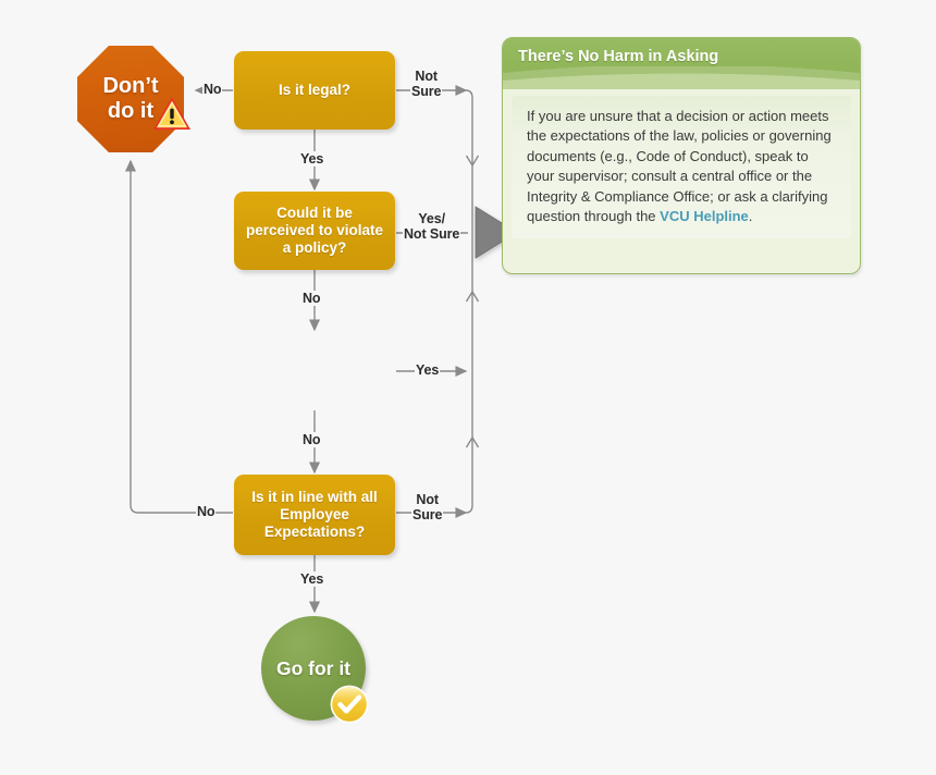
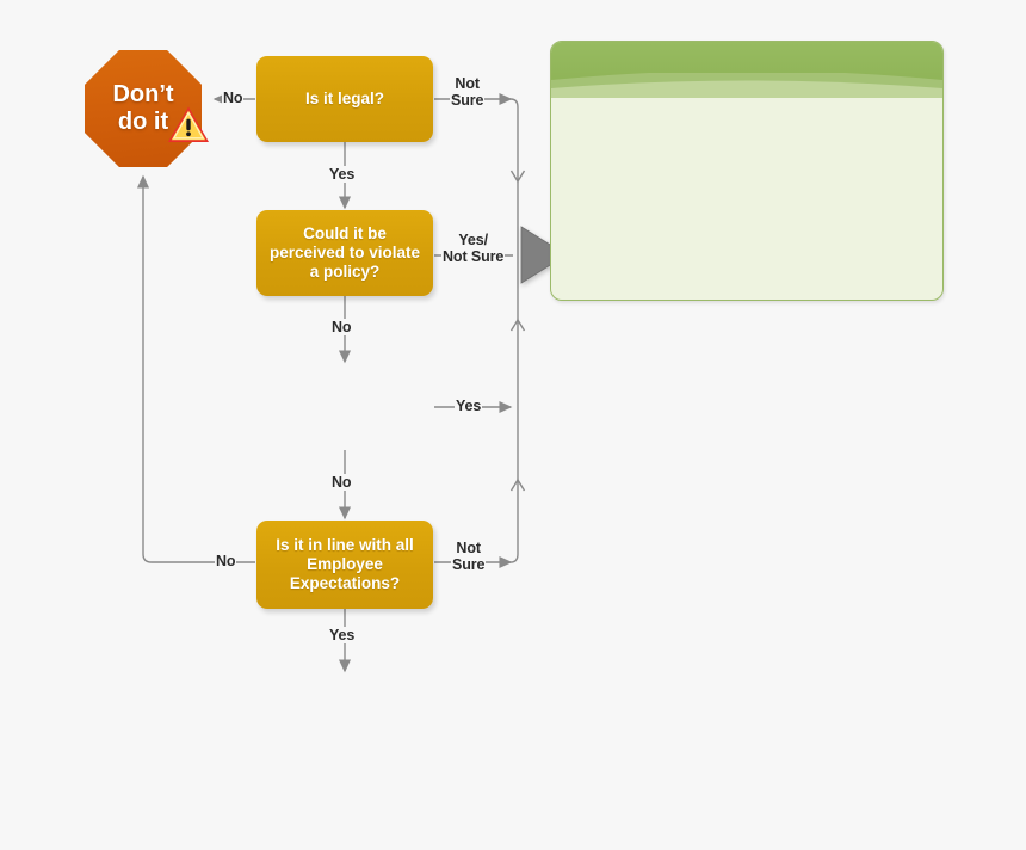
  Don’t
  do it
  Is it legal?
  Could it be
  perceived to violate
  a policy?
  Is it in line with all
  Employee
  Expectations?
  No
  Not
  Sure
  Yes
  Yes/
  Not Sure
  No
  Yes
  No
  No
  Not
  Sure
  Yes
- Go for it
- There’s No Harm in Asking
- If you are unsure that a decision or action meets the expectations of the law, policies or governing documents (e.g., Code of Conduct), speak to your supervisor; consult a central office or the Integrity & Compliance Office; or ask a clarifying question through the VCU Helpline.
